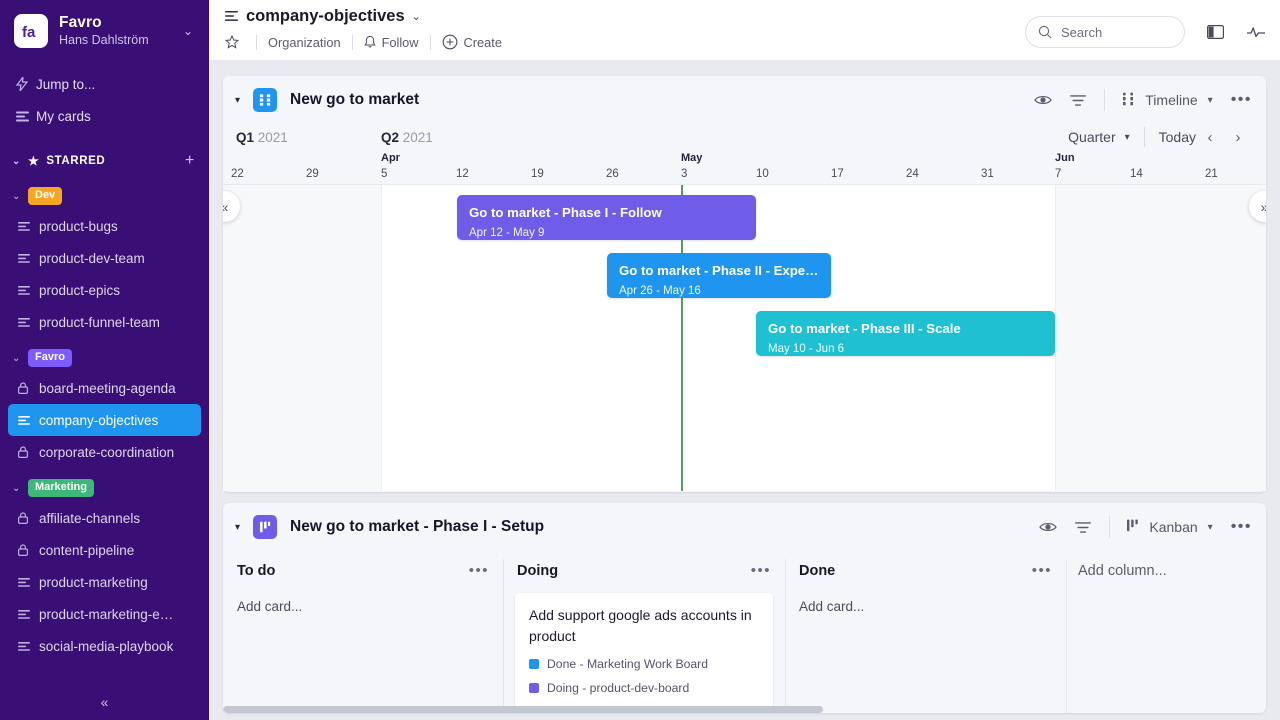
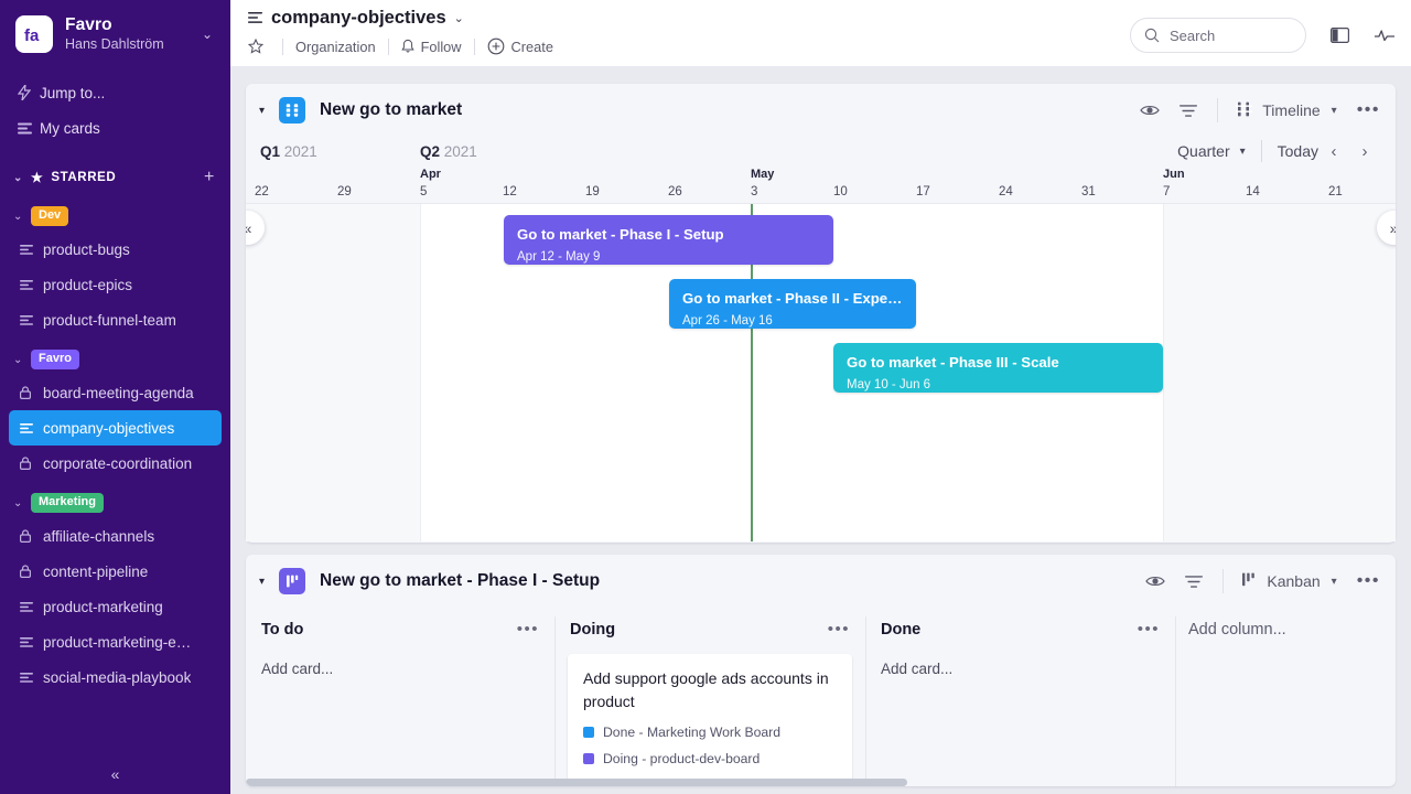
  fa
  Favro
  Hans Dahlström
  ⌄
  Jump to...
  My cards
  ⌄
  ★
  STARRED
  +
  ⌄
  Dev
  product-bugs
- product-dev-team
  product-epics
  product-funnel-team
  ⌄
  Favro
  board-meeting-agenda
  company-objectives
  corporate-coordination
  ⌄
  Marketing
  affiliate-channels
  content-pipeline
  product-marketing
  product-marketing-e…
  social-media-playbook
  «
  company-objectives
  ⌄
  Organization
  Follow
  Create
  Search
  ▾
  New go to market
  Timeline
  ▾
  •••
  Q1 2021
  Q2 2021
  Apr
  May
  Jun
  22
  29
  5
  12
  19
  26
  3
  10
  17
  24
  31
  7
  14
  21
  Quarter
  ▾
  Today
  ‹
  ›
- Go to market - Phase I - Follow
+ Go to market - Phase I - Setup
  Apr 12 - May 9
  Go to market - Phase II - Experi
  Apr 26 - May 16
  Go to market - Phase III - Scale
  May 10 - Jun 6
  «
  »
  ▾
  New go to market - Phase I - Setup
  Kanban
  ▾
  •••
  To do
  •••
  Add card...
  Doing
  •••
  Add support google ads accounts in product
  Done - Marketing Work Board
  Doing - product-dev-board
  Done
  •••
  Add card...
  Add column...
